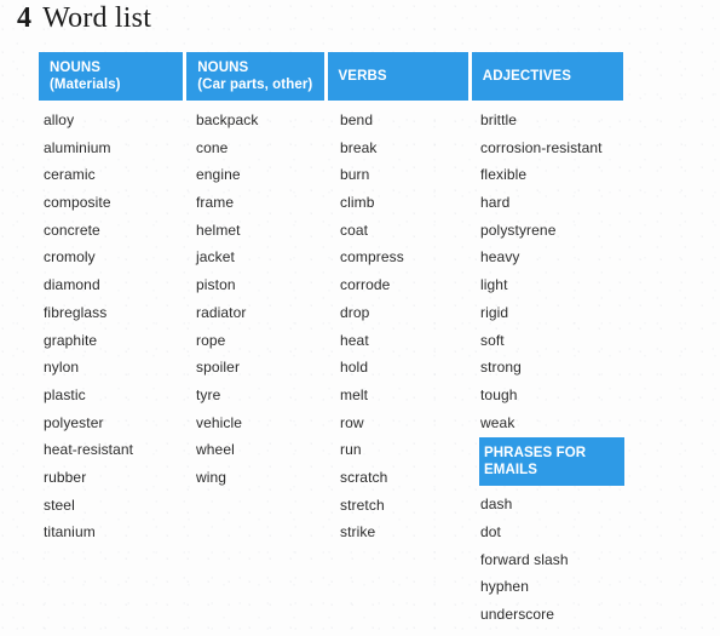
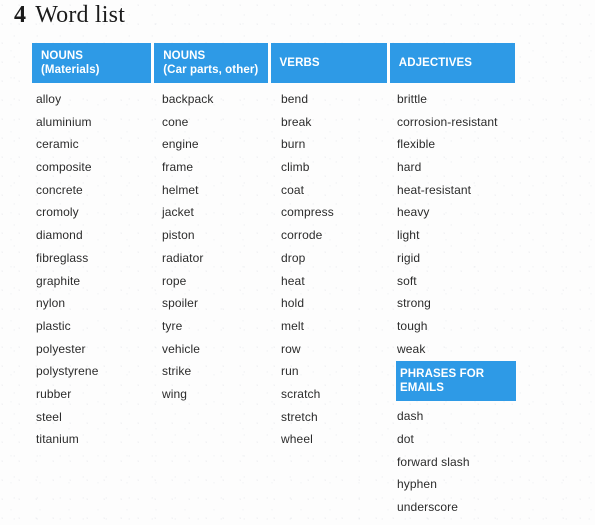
  4 Word list
  NOUNS
  (Materials)
  NOUNS
  (Car parts, other)
  VERBS
  ADJECTIVES
  alloy
  aluminium
  ceramic
  composite
  concrete
  cromoly
  diamond
  fibreglass
  graphite
  nylon
  plastic
  polyester
- heat-resistant
+ polystyrene
  rubber
  steel
  titanium
  backpack
  cone
  engine
  frame
  helmet
  jacket
  piston
  radiator
  rope
  spoiler
  tyre
  vehicle
- wheel
+ strike
  wing
  bend
  break
  burn
  climb
  coat
  compress
  corrode
  drop
  heat
  hold
  melt
  row
  run
  scratch
  stretch
- strike
+ wheel
  brittle
  corrosion-resistant
  flexible
  hard
- polystyrene
+ heat-resistant
  heavy
  light
  rigid
  soft
  strong
  tough
  weak
  PHRASES FOR
  EMAILS
  dash
  dot
  forward slash
  hyphen
  underscore
